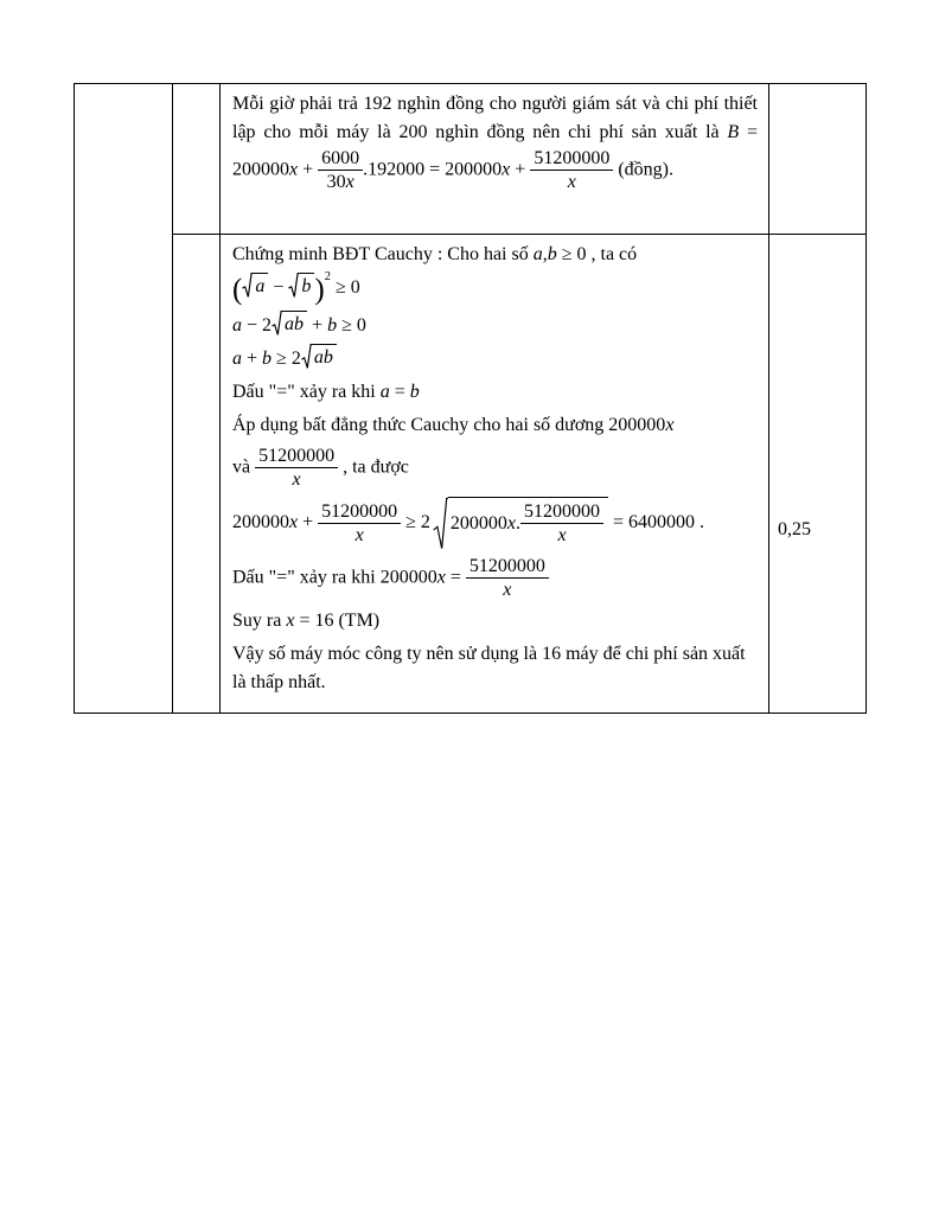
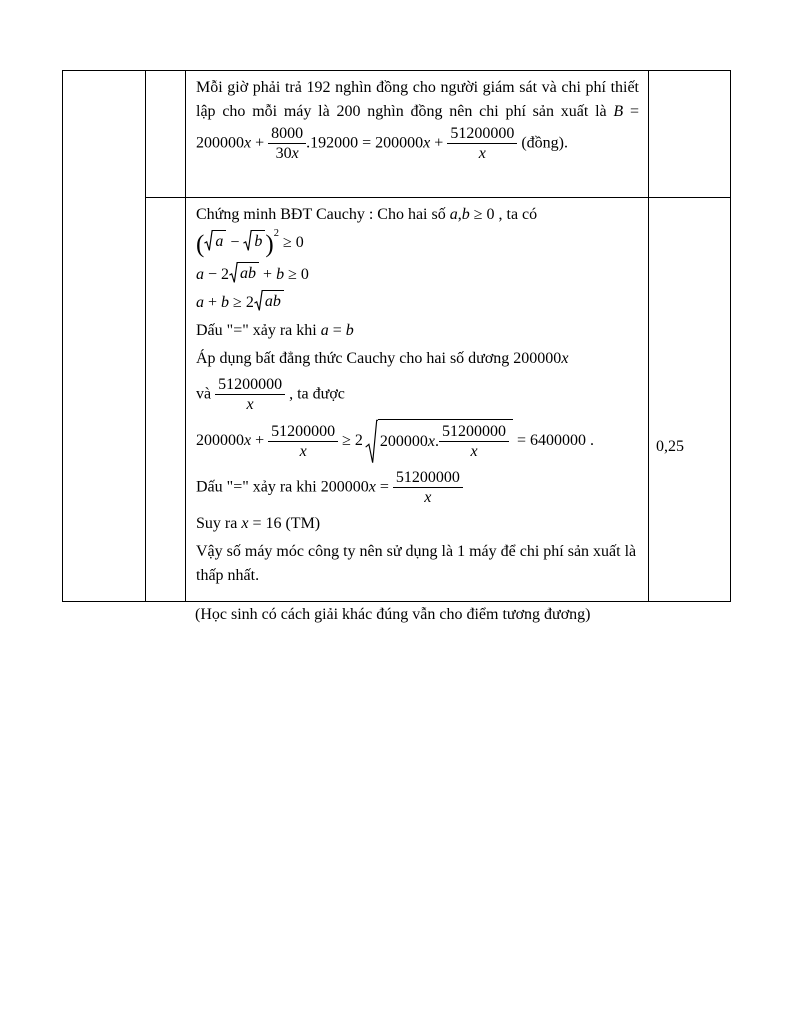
- 		Mỗi giờ phải trả 192 nghìn đồng cho người giám sát và chi phí thiết lập cho mỗi máy là 200 nghìn đồng nên chi phí sản xuất là B = 200000x + 600030x.192000 = 200000x + 51200000x (đồng).
+ 		Mỗi giờ phải trả 192 nghìn đồng cho người giám sát và chi phí thiết lập cho mỗi máy là 200 nghìn đồng nên chi phí sản xuất là B = 200000x + 800030x.192000 = 200000x + 51200000x (đồng).
- 	Chứng minh BĐT Cauchy : Cho hai số a,b ≥ 0 , ta có ( a − b )2 ≥ 0 a − 2 ab + b ≥ 0 a + b ≥ 2 ab Dấu "=" xảy ra khi a = b Áp dụng bất đẳng thức Cauchy cho hai số dương 200000x và 51200000x , ta được 200000x + 51200000x ≥ 2 200000x.51200000x = 6400000 . Dấu "=" xảy ra khi 200000x = 51200000x Suy ra x = 16 (TM) Vậy số máy móc công ty nên sử dụng là 16 máy để chi phí sản xuất là thấp nhất.	0,25
+ 	Chứng minh BĐT Cauchy : Cho hai số a,b ≥ 0 , ta có ( a − b )2 ≥ 0 a − 2 ab + b ≥ 0 a + b ≥ 2 ab Dấu "=" xảy ra khi a = b Áp dụng bất đẳng thức Cauchy cho hai số dương 200000x và 51200000x , ta được 200000x + 51200000x ≥ 2 200000x.51200000x = 6400000 . Dấu "=" xảy ra khi 200000x = 51200000x Suy ra x = 16 (TM) Vậy số máy móc công ty nên sử dụng là 1 máy để chi phí sản xuất là thấp nhất.	0,25
+ (Học sinh có cách giải khác đúng vẫn cho điểm tương đương)
